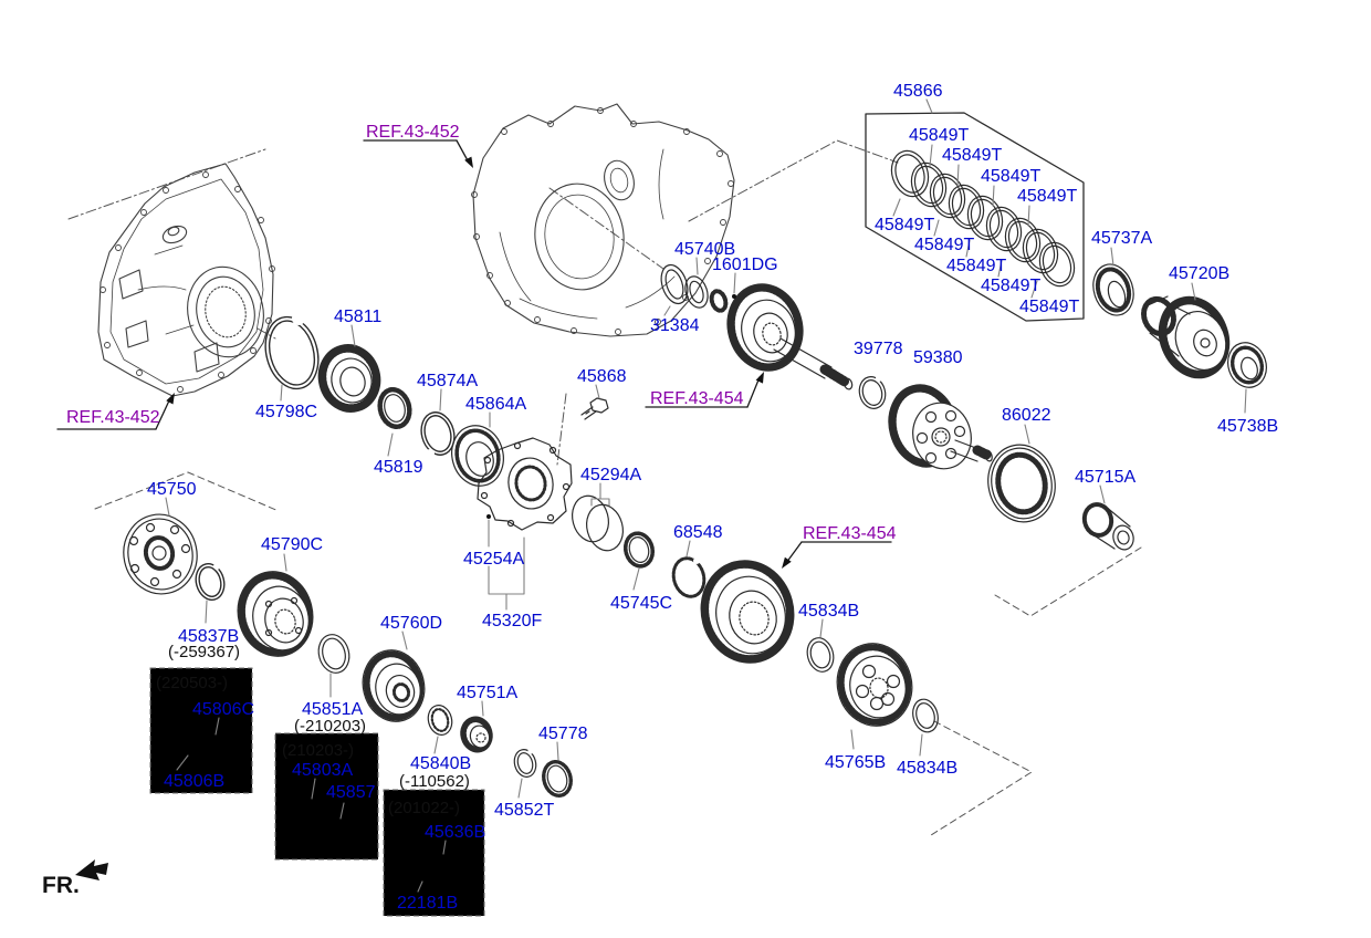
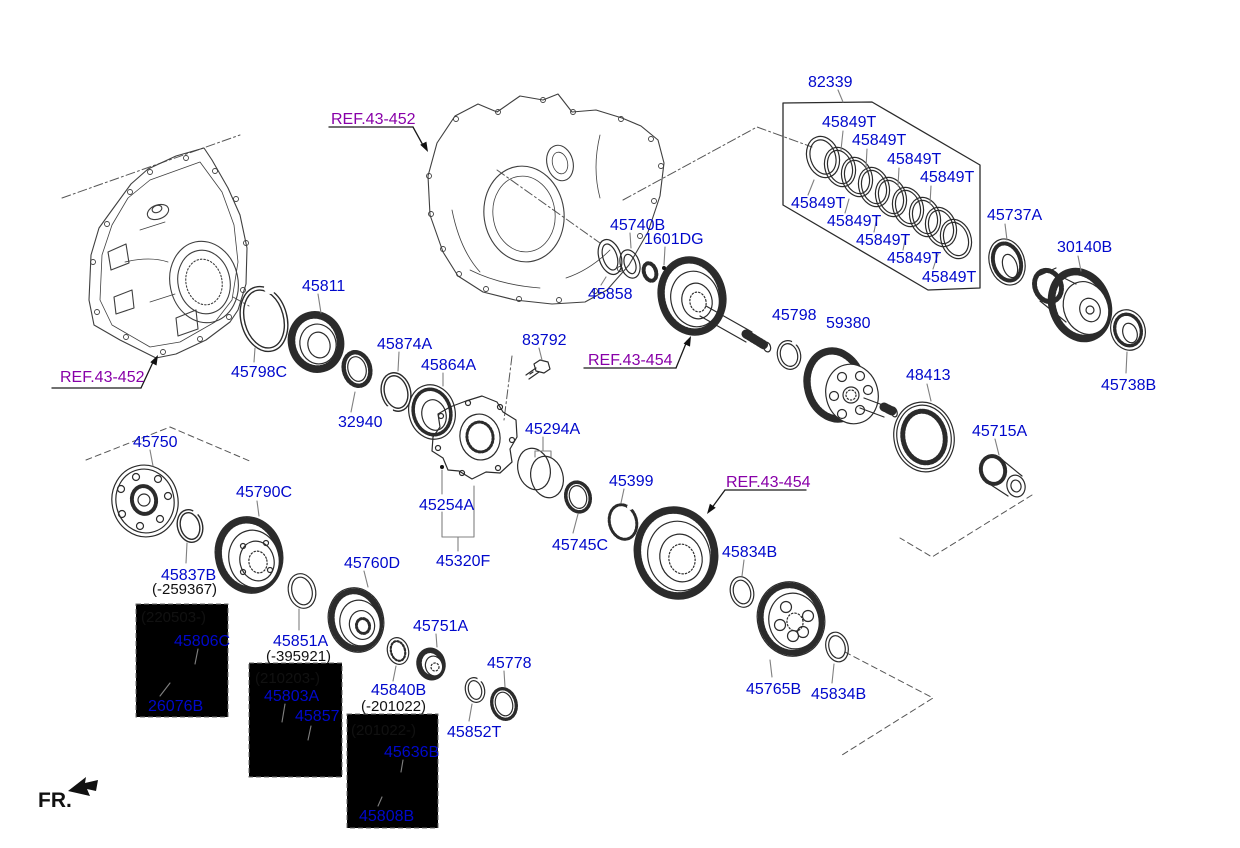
- 45866
+ 82339
  45849T
  45849T
  45849T
  45849T
  45849T
  45849T
  45849T
  45849T
  45849T
  45737A
- 45720B
+ 30140B
  45738B
- 86022
+ 48413
  45715A
  45740B
  1601DG
- 31384
+ 45858
  45811
  45798C
  45874A
  45864A
- 45819
+ 32940
- 45868
+ 83792
- 39778
+ 45798
  59380
  45294A
  45254A
  45320F
  45745C
- 68548
+ 45399
  45834B
  45765B
  45834B
  45750
  45790C
  45837B
  45806C
- 45806B
+ 26076B
  45851A
  45803A
  45857
  45760D
  45751A
  45840B
  45852T
  45778
  45636B
- 22181B
+ 45808B
  REF.43-452
  REF.43-452
  REF.43-454
  REF.43-454
  (-259367)
- (-210203)
+ (-395921)
- (-110562)
+ (-201022)
  FR.
